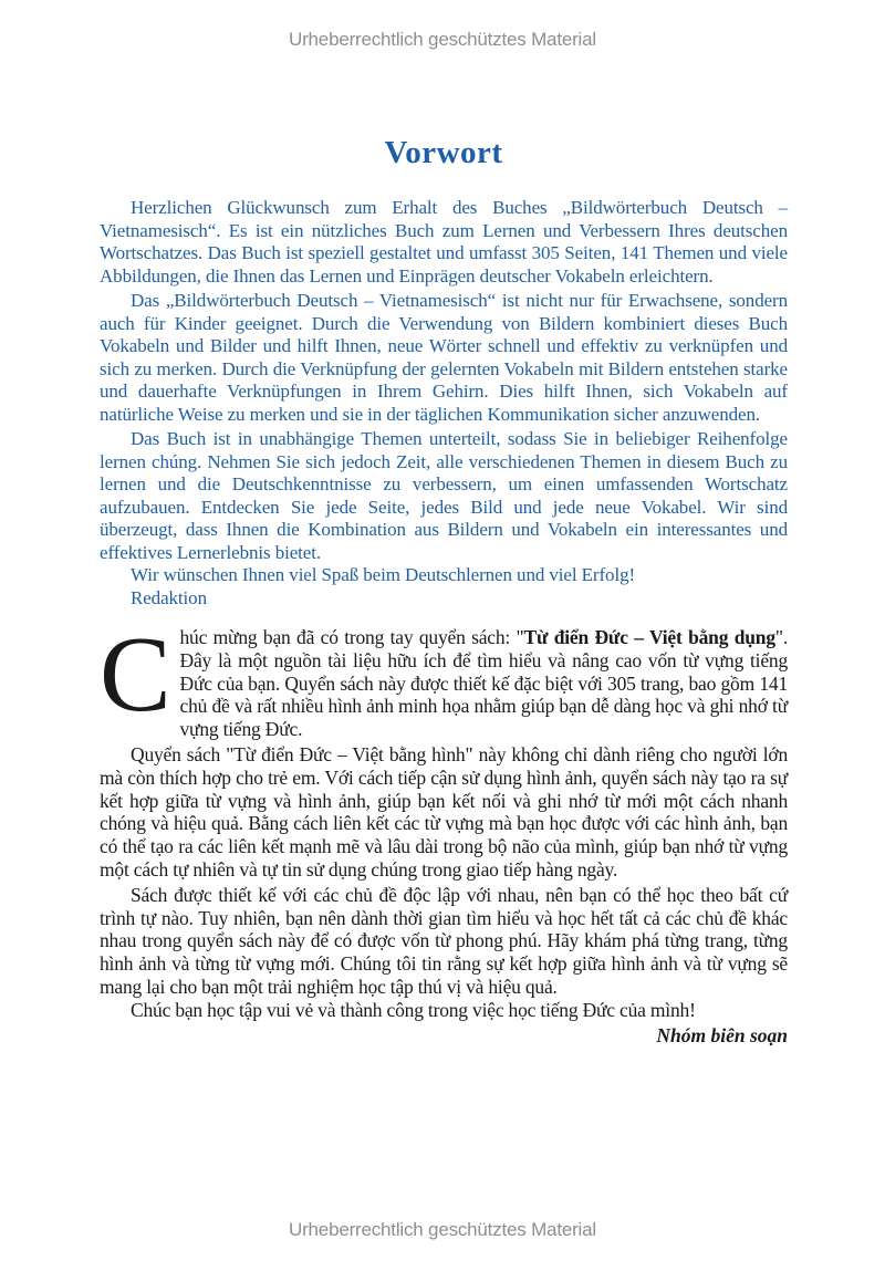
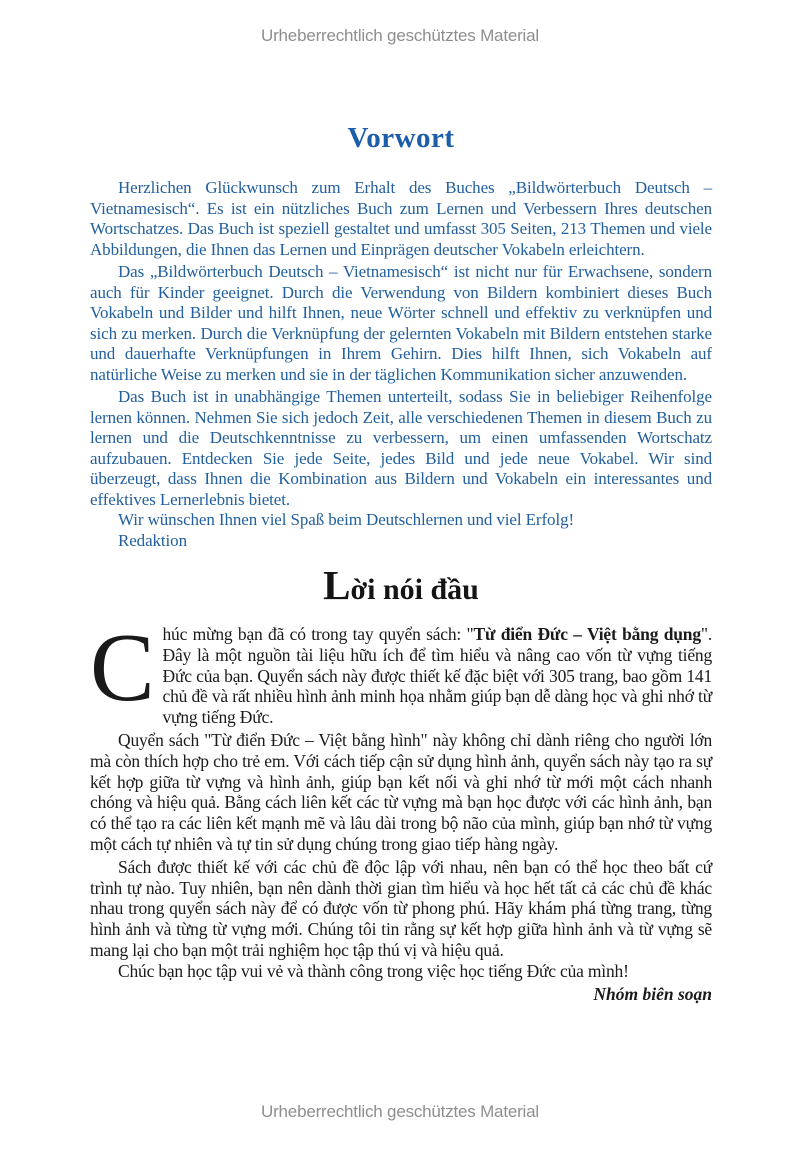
  Urheberrechtlich geschütztes Material
  Vorwort
- Herzlichen Glückwunsch zum Erhalt des Buches „Bildwörterbuch Deutsch – Vietnamesisch“. Es ist ein nützliches Buch zum Lernen und Verbessern Ihres deutschen Wortschatzes. Das Buch ist speziell gestaltet und umfasst 305 Seiten, 141 Themen und viele Abbildungen, die Ihnen das Lernen und Einprägen deutscher Vokabeln erleichtern.
+ Herzlichen Glückwunsch zum Erhalt des Buches „Bildwörterbuch Deutsch – Vietnamesisch“. Es ist ein nützliches Buch zum Lernen und Verbessern Ihres deutschen Wortschatzes. Das Buch ist speziell gestaltet und umfasst 305 Seiten, 213 Themen und viele Abbildungen, die Ihnen das Lernen und Einprägen deutscher Vokabeln erleichtern.
  Das „Bildwörterbuch Deutsch – Vietnamesisch“ ist nicht nur für Erwachsene, sondern auch für Kinder geeignet. Durch die Verwendung von Bildern kombiniert dieses Buch Vokabeln und Bilder und hilft Ihnen, neue Wörter schnell und effektiv zu verknüpfen und sich zu merken. Durch die Verknüpfung der gelernten Vokabeln mit Bildern entstehen starke und dauerhafte Verknüpfungen in Ihrem Gehirn. Dies hilft Ihnen, sich Vokabeln auf natürliche Weise zu merken und sie in der täglichen Kommunikation sicher anzuwenden.
- Das Buch ist in unabhängige Themen unterteilt, sodass Sie in beliebiger Reihenfolge lernen chúng. Nehmen Sie sich jedoch Zeit, alle verschiedenen Themen in diesem Buch zu lernen und die Deutschkenntnisse zu verbessern, um einen umfassenden Wortschatz aufzubauen. Entdecken Sie jede Seite, jedes Bild und jede neue Vokabel. Wir sind überzeugt, dass Ihnen die Kombination aus Bildern und Vokabeln ein interessantes und effektives Lernerlebnis bietet.
+ Das Buch ist in unabhängige Themen unterteilt, sodass Sie in beliebiger Reihenfolge lernen können. Nehmen Sie sich jedoch Zeit, alle verschiedenen Themen in diesem Buch zu lernen und die Deutschkenntnisse zu verbessern, um einen umfassenden Wortschatz aufzubauen. Entdecken Sie jede Seite, jedes Bild und jede neue Vokabel. Wir sind überzeugt, dass Ihnen die Kombination aus Bildern und Vokabeln ein interessantes und effektives Lernerlebnis bietet.
  Wir wünschen Ihnen viel Spaß beim Deutschlernen und viel Erfolg!
  Redaktion
+ Lời nói đầu
  C
  húc mừng bạn đã có trong tay quyển sách: "Từ điển Đức – Việt bằng dụng". Đây là một nguồn tài liệu hữu ích để tìm hiểu và nâng cao vốn từ vựng tiếng Đức của bạn. Quyển sách này được thiết kế đặc biệt với 305 trang, bao gồm 141 chủ đề và rất nhiều hình ảnh minh họa nhằm giúp bạn dễ dàng học và ghi nhớ từ vựng tiếng Đức.
  Quyển sách "Từ điển Đức – Việt bằng hình" này không chỉ dành riêng cho người lớn mà còn thích hợp cho trẻ em. Với cách tiếp cận sử dụng hình ảnh, quyển sách này tạo ra sự kết hợp giữa từ vựng và hình ảnh, giúp bạn kết nối và ghi nhớ từ mới một cách nhanh chóng và hiệu quả. Bằng cách liên kết các từ vựng mà bạn học được với các hình ảnh, bạn có thể tạo ra các liên kết mạnh mẽ và lâu dài trong bộ não của mình, giúp bạn nhớ từ vựng một cách tự nhiên và tự tin sử dụng chúng trong giao tiếp hàng ngày.
  Sách được thiết kế với các chủ đề độc lập với nhau, nên bạn có thể học theo bất cứ trình tự nào. Tuy nhiên, bạn nên dành thời gian tìm hiểu và học hết tất cả các chủ đề khác nhau trong quyển sách này để có được vốn từ phong phú. Hãy khám phá từng trang, từng hình ảnh và từng từ vựng mới. Chúng tôi tin rằng sự kết hợp giữa hình ảnh và từ vựng sẽ mang lại cho bạn một trải nghiệm học tập thú vị và hiệu quả.
  Chúc bạn học tập vui vẻ và thành công trong việc học tiếng Đức của mình!
  Nhóm biên soạn
  Urheberrechtlich geschütztes Material
